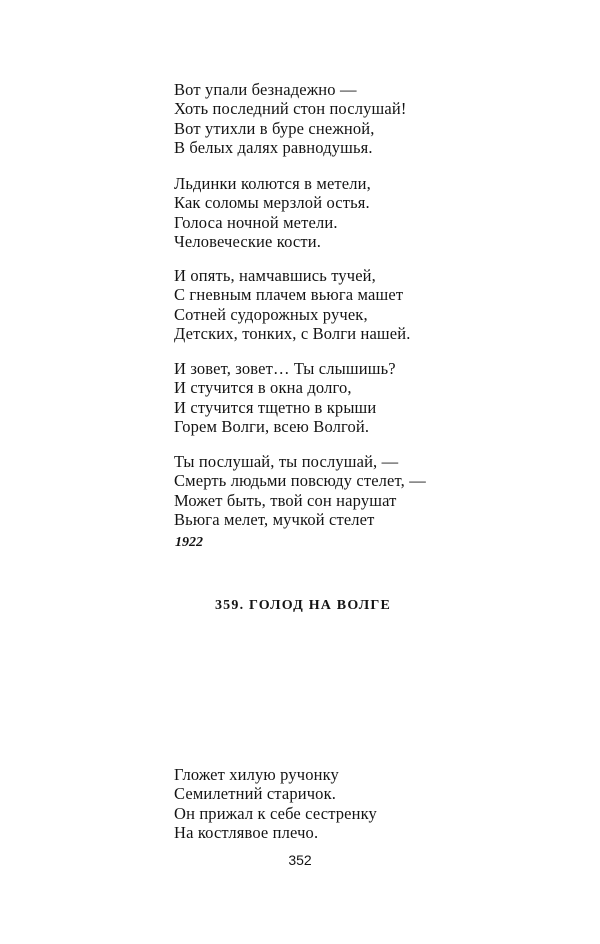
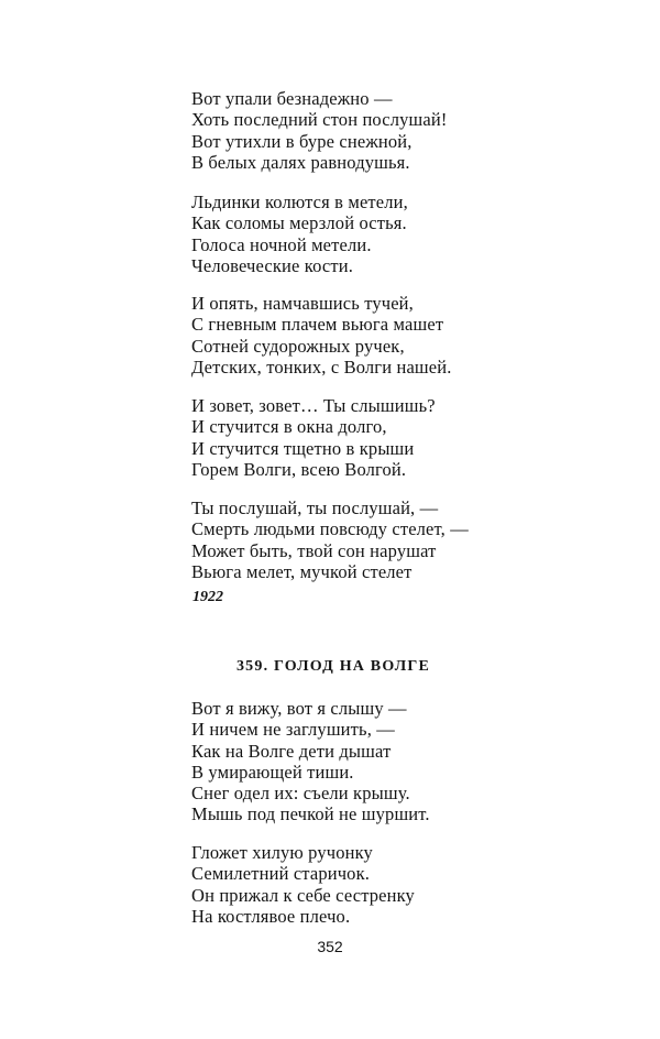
  Вот упали безнадежно —
  Хоть последний стон послушай!
  Вот утихли в буре снежной,
  В белых далях равнодушья.
  Льдинки колются в метели,
  Как соломы мерзлой остья.
  Голоса ночной метели.
  Человеческие кости.
  И опять, намчавшись тучей,
  С гневным плачем вьюга машет
  Сотней судорожных ручек,
  Детских, тонких, с Волги нашей.
  И зовет, зовет… Ты слышишь?
  И стучится в окна долго,
  И стучится тщетно в крыши
  Горем Волги, всею Волгой.
  Ты послушай, ты послушай, —
  Смерть людьми повсюду стелет, —
  Может быть, твой сон нарушат
  Вьюга мелет, мучкой стелет
  1922
  359. ГОЛОД НА ВОЛГЕ
+ Вот я вижу, вот я слышу —
+ И ничем не заглушить, —
+ Как на Волге дети дышат
+ В умирающей тиши.
+ Снег одел их: съели крышу.
+ Мышь под печкой не шуршит.
  Гложет хилую ручонку
  Семилетний старичок.
  Он прижал к себе сестренку
  На костлявое плечо.
  352
